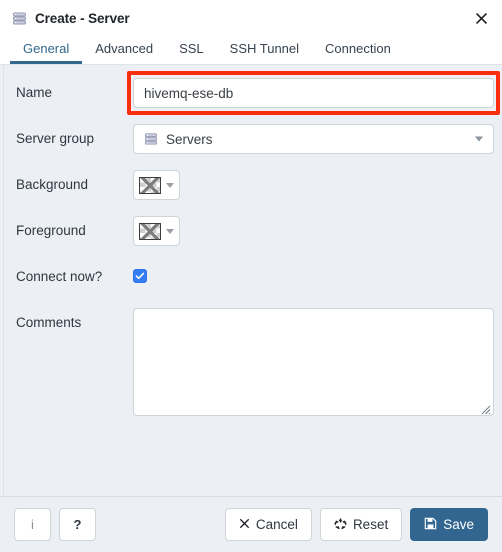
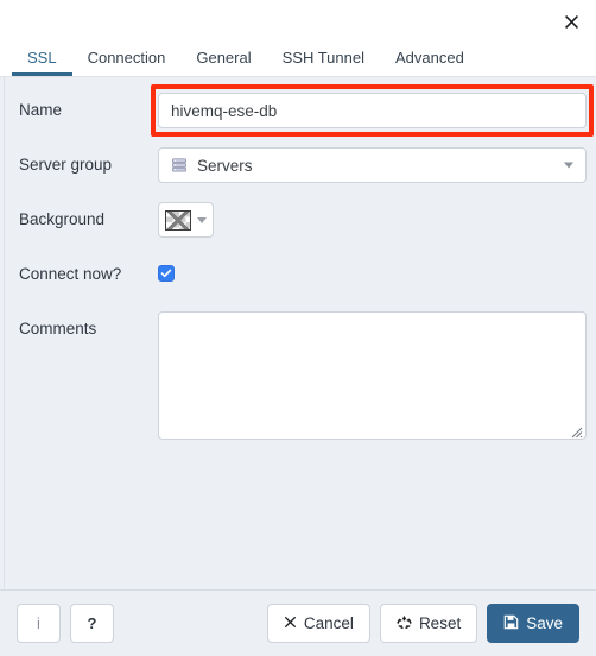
- Create - Server
- General
+ SSL
- Advanced
+ Connection
- SSL
+ General
  SSH Tunnel
- Connection
+ Advanced
  Name
  hivemq-ese-db
  Server group
  Servers
  Background
- Foreground
  Connect now?
  Comments
  i
  ?
  Cancel
  Reset
  Save
